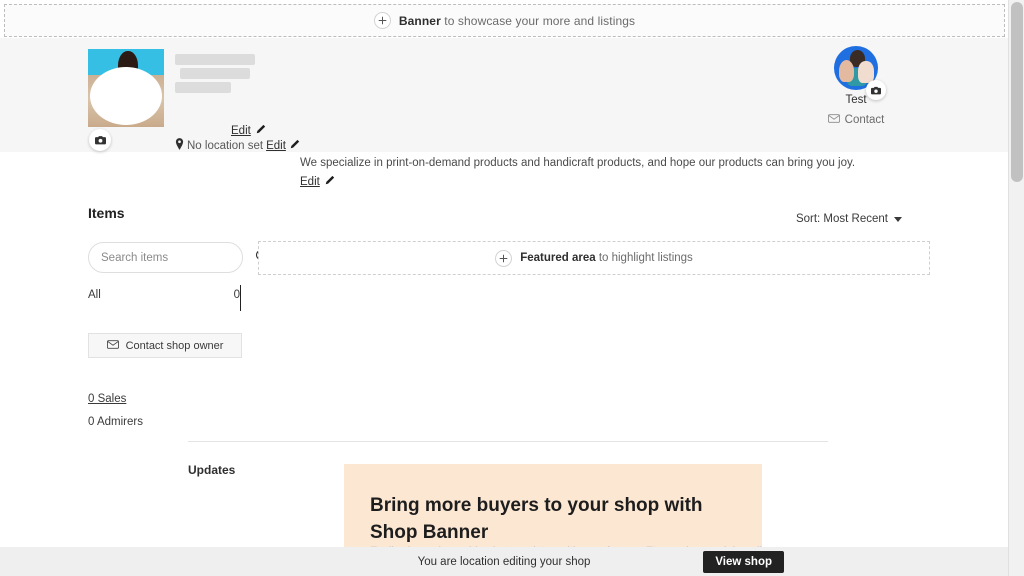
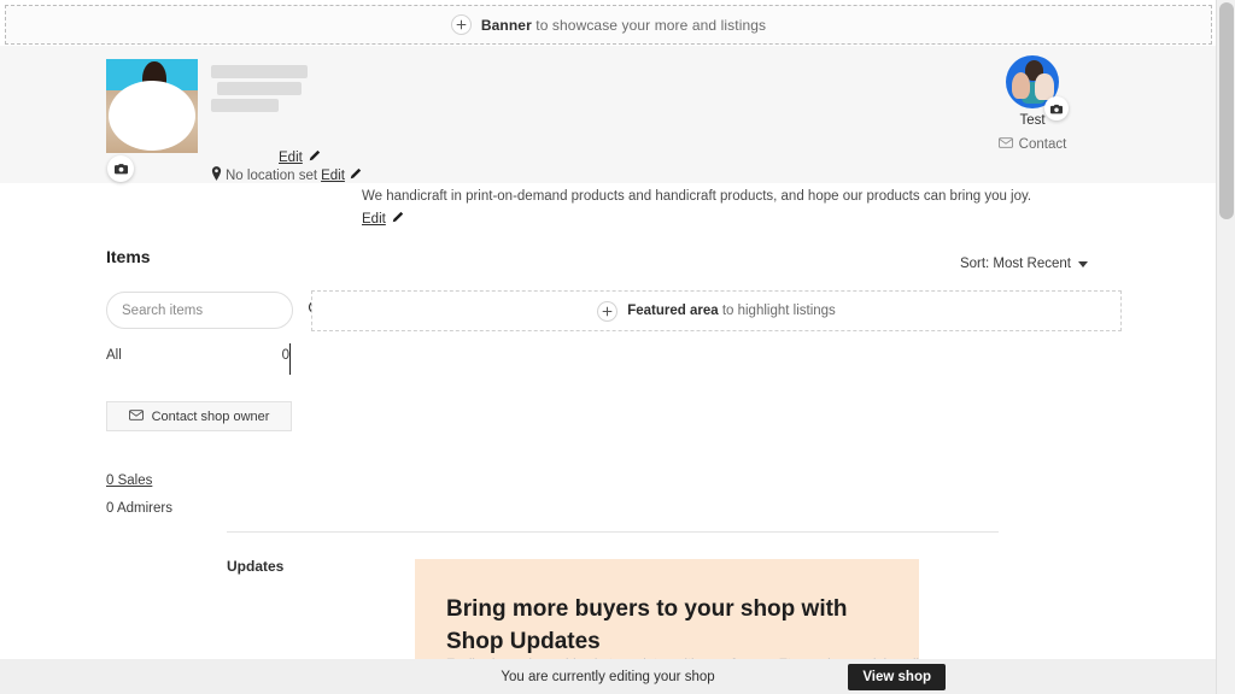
  Banner to showcase your more and listings
  Edit
  No location set
  Edit
  Test
  Contact
- We specialize in print-on-demand products and handicraft products, and hope our products can bring you joy.
+ We handicraft in print-on-demand products and handicraft products, and hope our products can bring you joy.
  Edit
  Items
  Sort: Most Recent
  Search items
  Featured area to highlight listings
  All
  0
  Contact shop owner
  0 Sales
  0 Admirers
  Updates
- Bring more buyers to your shop with Shop Banner
+ Bring more buyers to your shop with Shop Updates
- You are location editing your shop
+ You are currently editing your shop
  View shop
